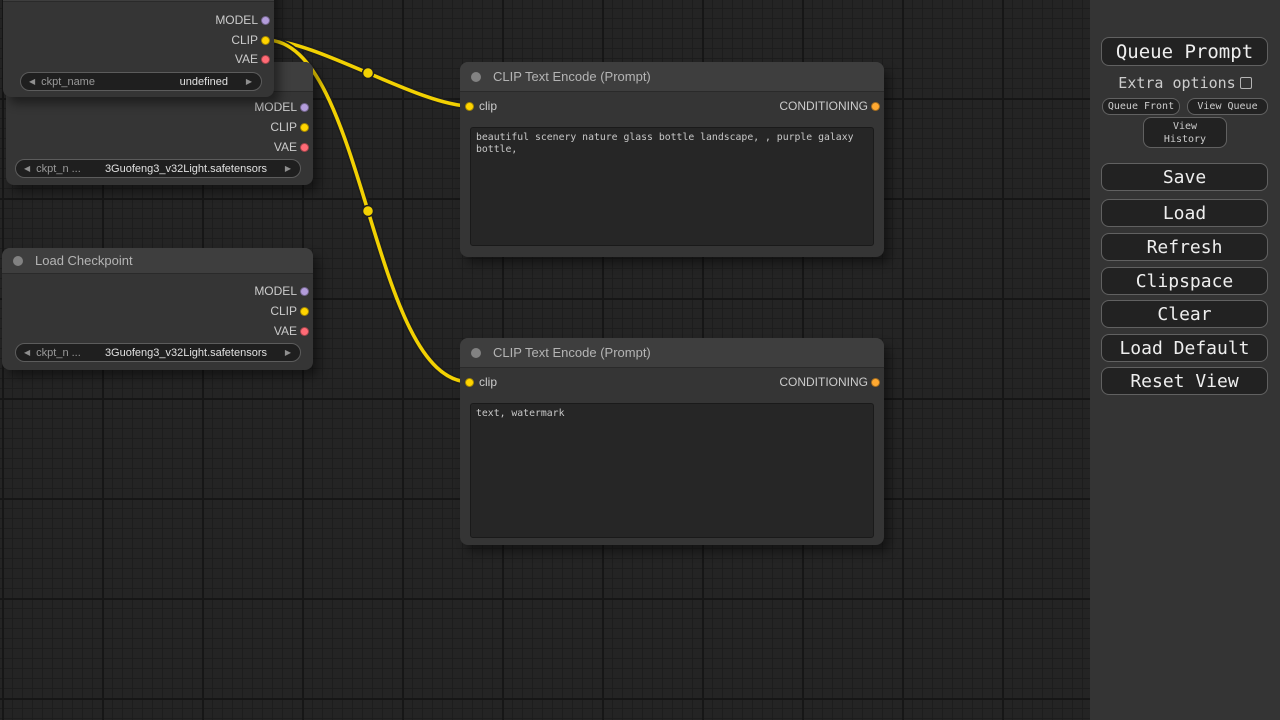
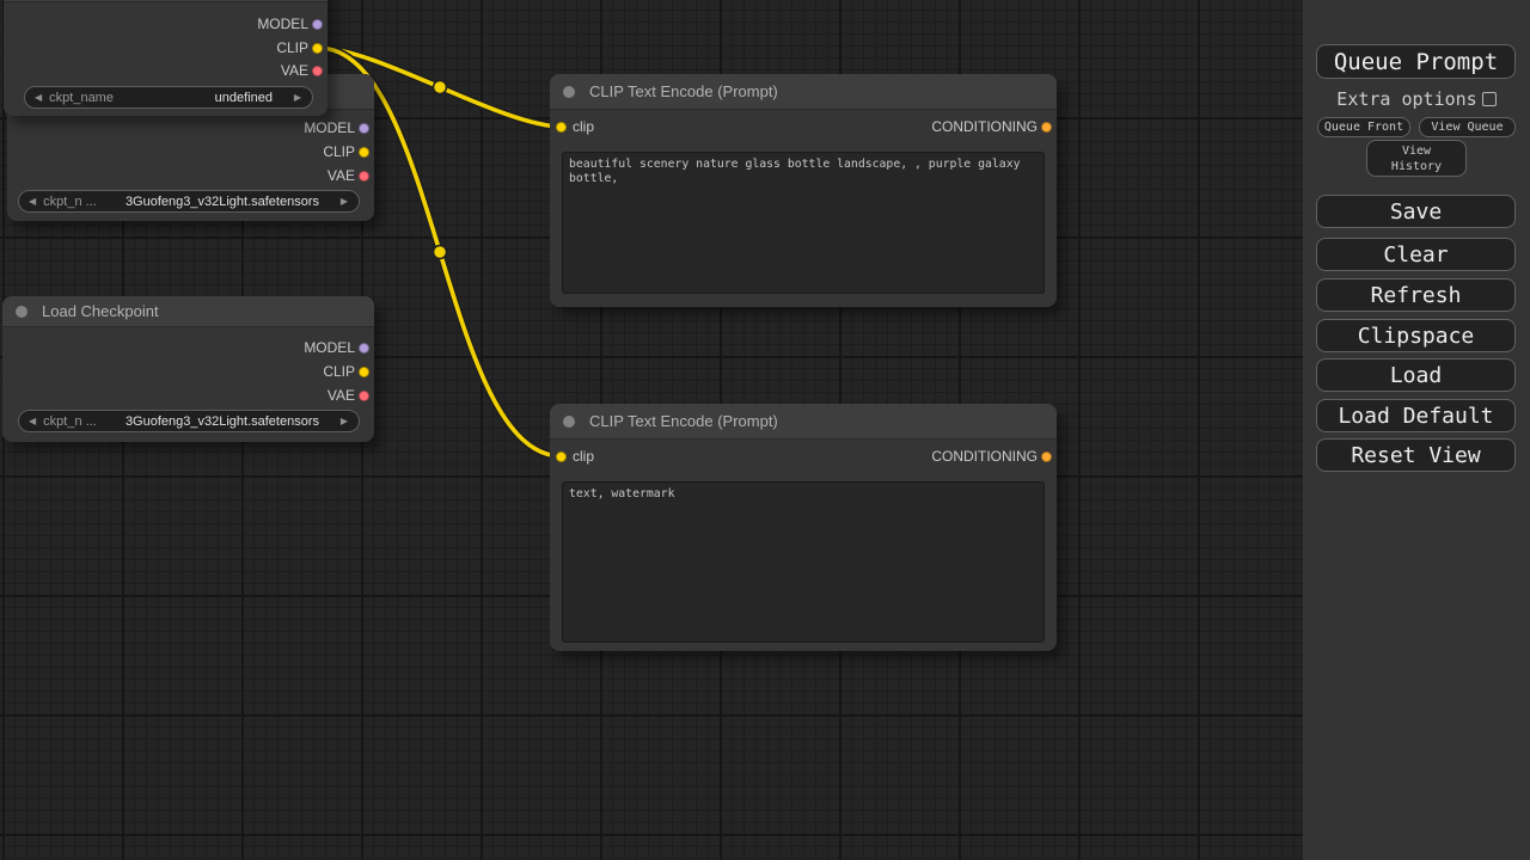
  MODEL
  CLIP
  VAE
  ◀
  ckpt_n ...
  3Guofeng3_v32Light.safetensors
  ▶
  MODEL
  CLIP
  VAE
  ◀
  ckpt_name
  undefined
  ▶
  Load Checkpoint
  MODEL
  CLIP
  VAE
  ◀
  ckpt_n ...
  3Guofeng3_v32Light.safetensors
  ▶
  CLIP Text Encode (Prompt)
  clip
  CONDITIONING
  CLIP Text Encode (Prompt)
  clip
  CONDITIONING
  text, watermark
  Queue Prompt
  Extra options
  Queue Front
  View Queue
  View
  History
  Save
- Load
+ Clear
  Refresh
  Clipspace
- Clear
+ Load
  Load Default
  Reset View
